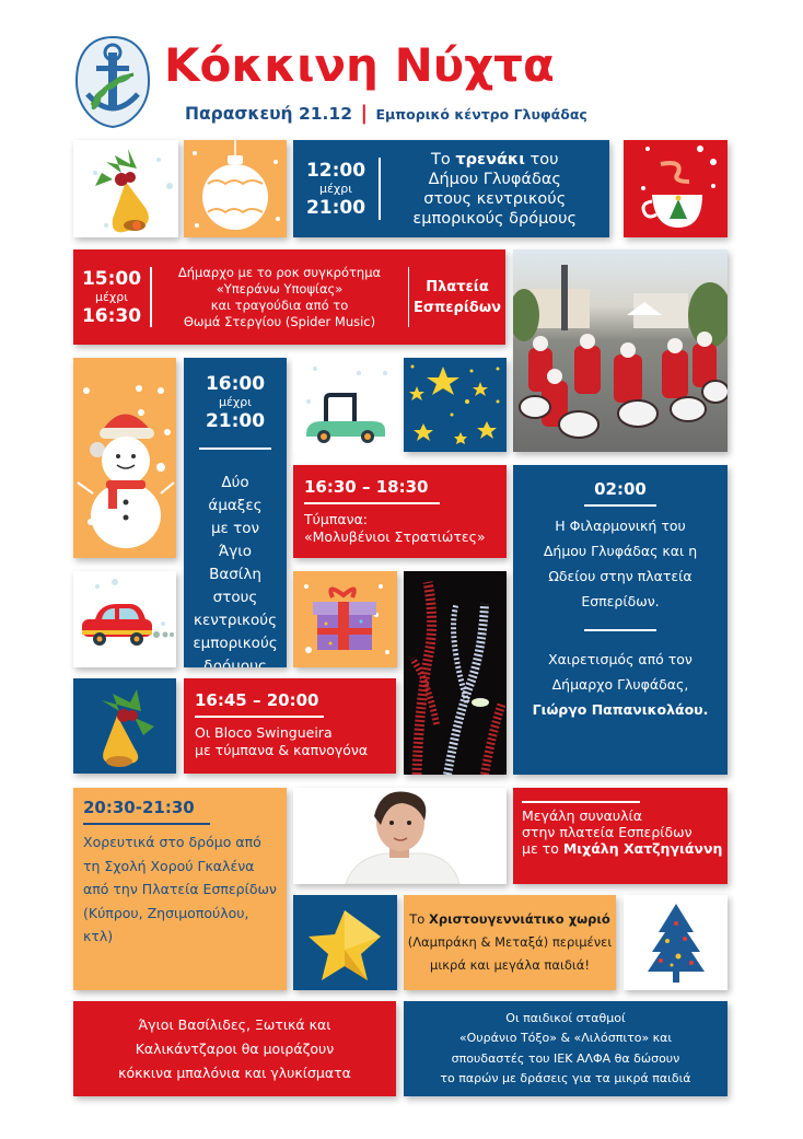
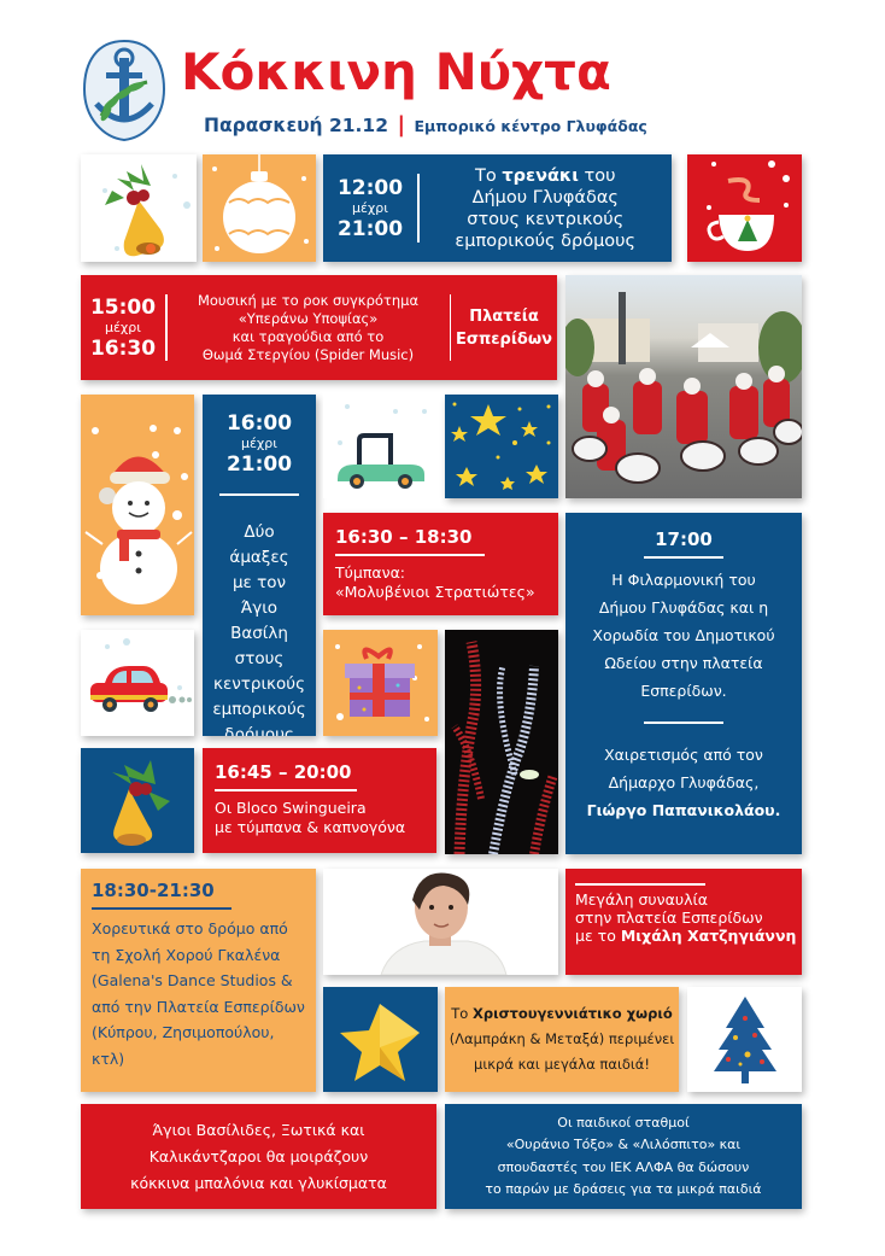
  Κόκκινη Νύχτα
  Παρασκευή 21.12 | Εμπορικό κέντρο Γλυφάδας
  12:00
  μέχρι
  21:00
  Το τρενάκι του
  Δήμου Γλυφάδας
  στους κεντρικούς
  εμπορικούς δρόμους
  15:00
  μέχρι
  16:30
- Δήμαρχο με το ροκ συγκρότημα
+ Μουσική με το ροκ συγκρότημα
  «Υπεράνω Υποψίας»
  και τραγούδια από το
  Θωμά Στεργίου (Spider Music)
  Πλατεία
  Εσπερίδων
  16:00
  μέχρι
  21:00
  Δύο
  άμαξες
  με τον
  Άγιο
  Βασίλη
  στους
  κεντρικούς
  εμπορικούς
  δρόμους
  16:30 – 18:30
  Τύμπανα:
  «Μολυβένιοι Στρατιώτες»
- 02:00
+ 17:00
  Η Φιλαρμονική του
  Δήμου Γλυφάδας και η
+ Χορωδία του Δημοτικού
  Ωδείου στην πλατεία
  Εσπερίδων.
  Χαιρετισμός από τον
  Δήμαρχο Γλυφάδας,
  Γιώργο Παπανικολάου.
  16:45 – 20:00
  Οι Bloco Swingueira
  με τύμπανα & καπνογόνα
- 20:30-21:30
+ 18:30-21:30
  Χορευτικά στο δρόμο από
  τη Σχολή Χορού Γκαλένα
+ (Galena's Dance Studios &
  από την Πλατεία Εσπερίδων
  (Κύπρου, Ζησιμοπούλου,
  κτλ)
  Μεγάλη συναυλία
  στην πλατεία Εσπερίδων
  με το Μιχάλη Χατζηγιάννη
  Το Χριστουγεννιάτικο χωριό
  (Λαμπράκη & Μεταξά) περιμένει
  μικρά και μεγάλα παιδιά!
  Άγιοι Βασίλιδες, Ξωτικά και
  Καλικάντζαροι θα μοιράζουν
  κόκκινα μπαλόνια και γλυκίσματα
  Οι παιδικοί σταθμοί
  «Ουράνιο Τόξο» & «Λιλόσπιτο» και
  σπουδαστές του ΙΕΚ ΑΛΦΑ θα δώσουν
  το παρών με δράσεις για τα μικρά παιδιά
